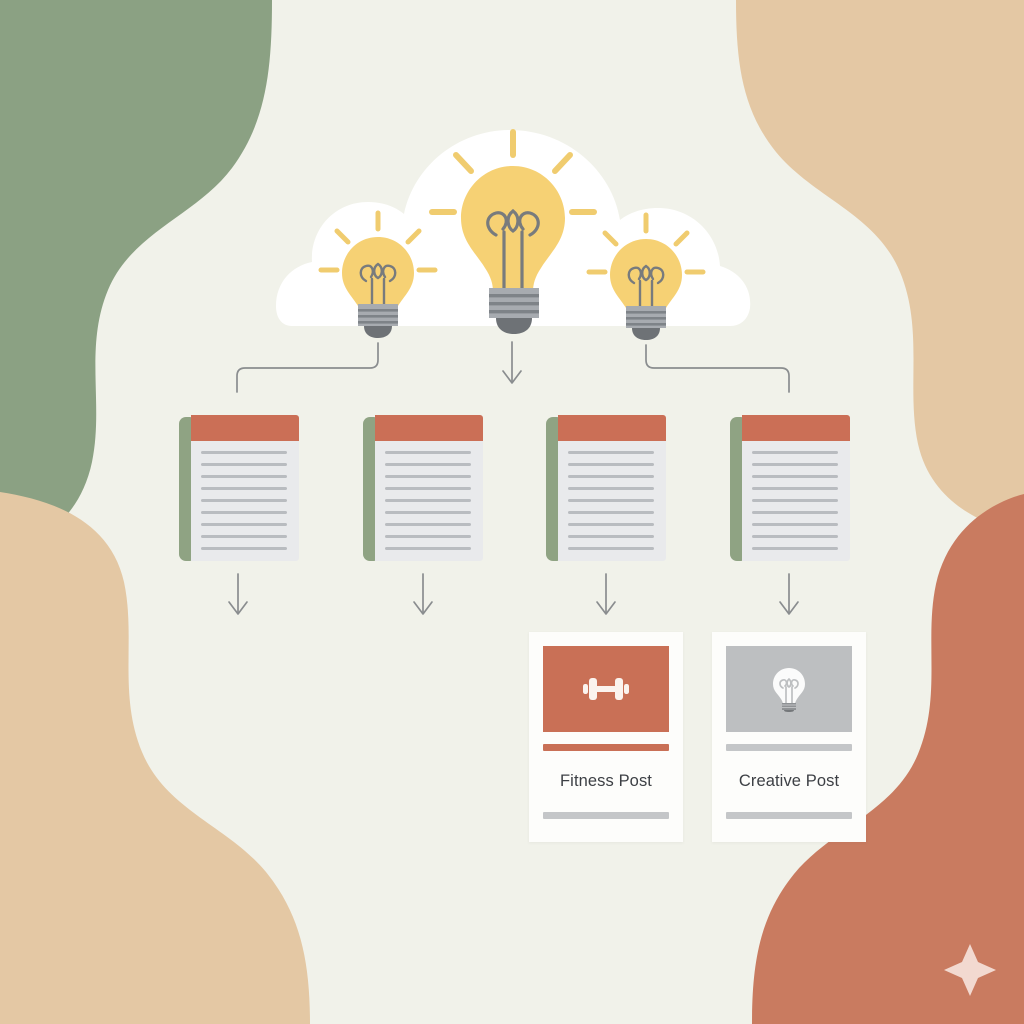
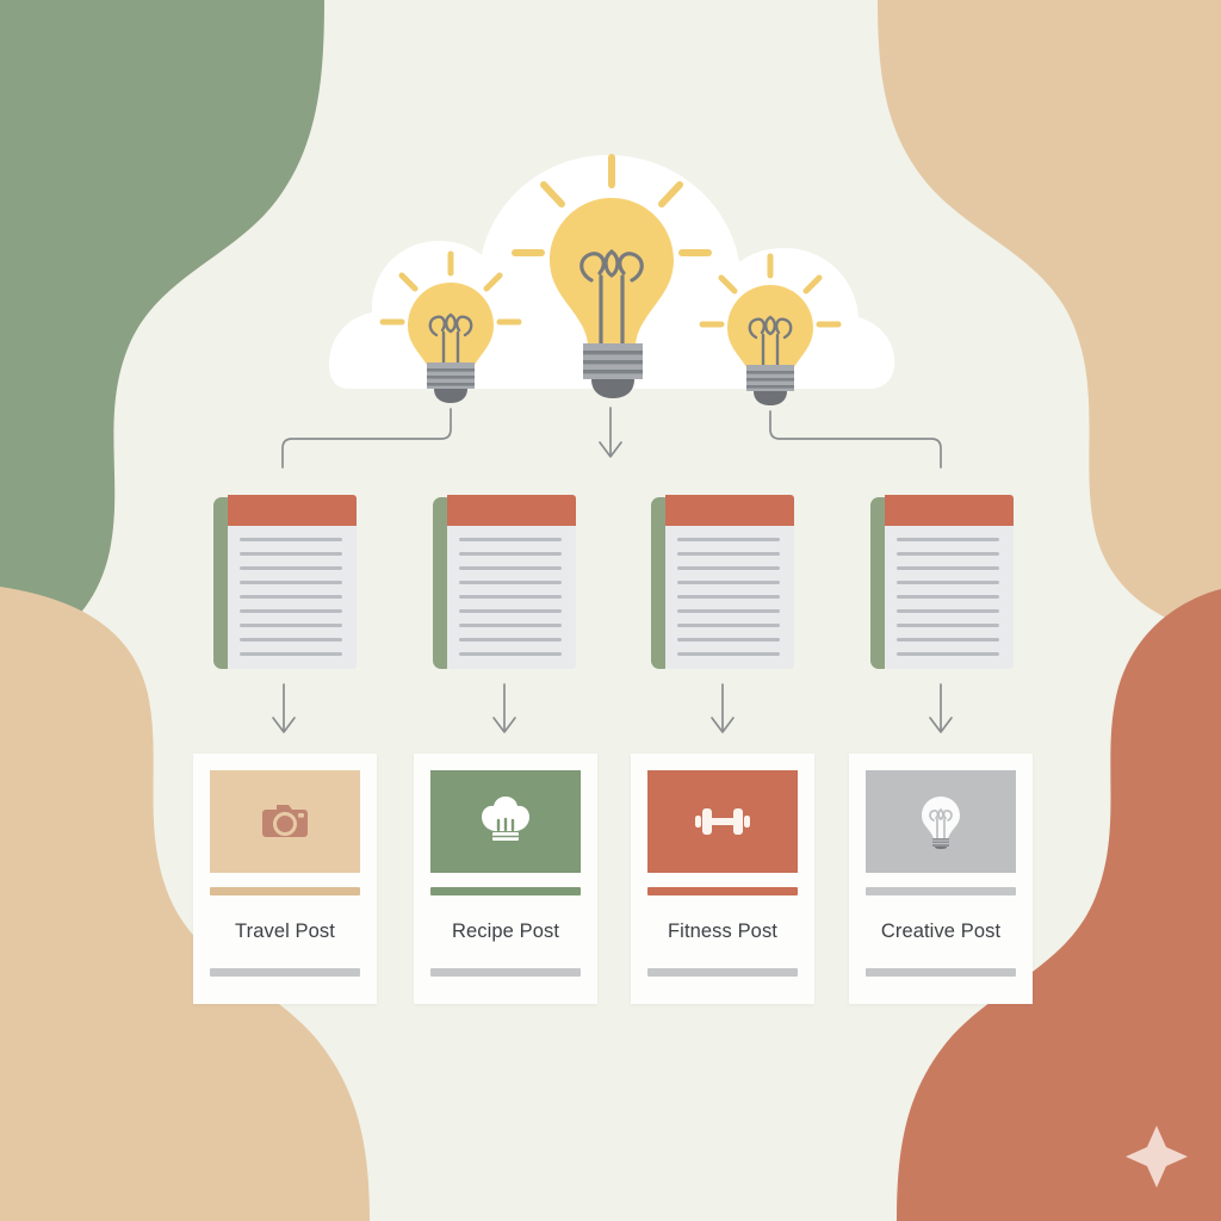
+ Travel Post
+ Recipe Post
  Fitness Post
  Creative Post
